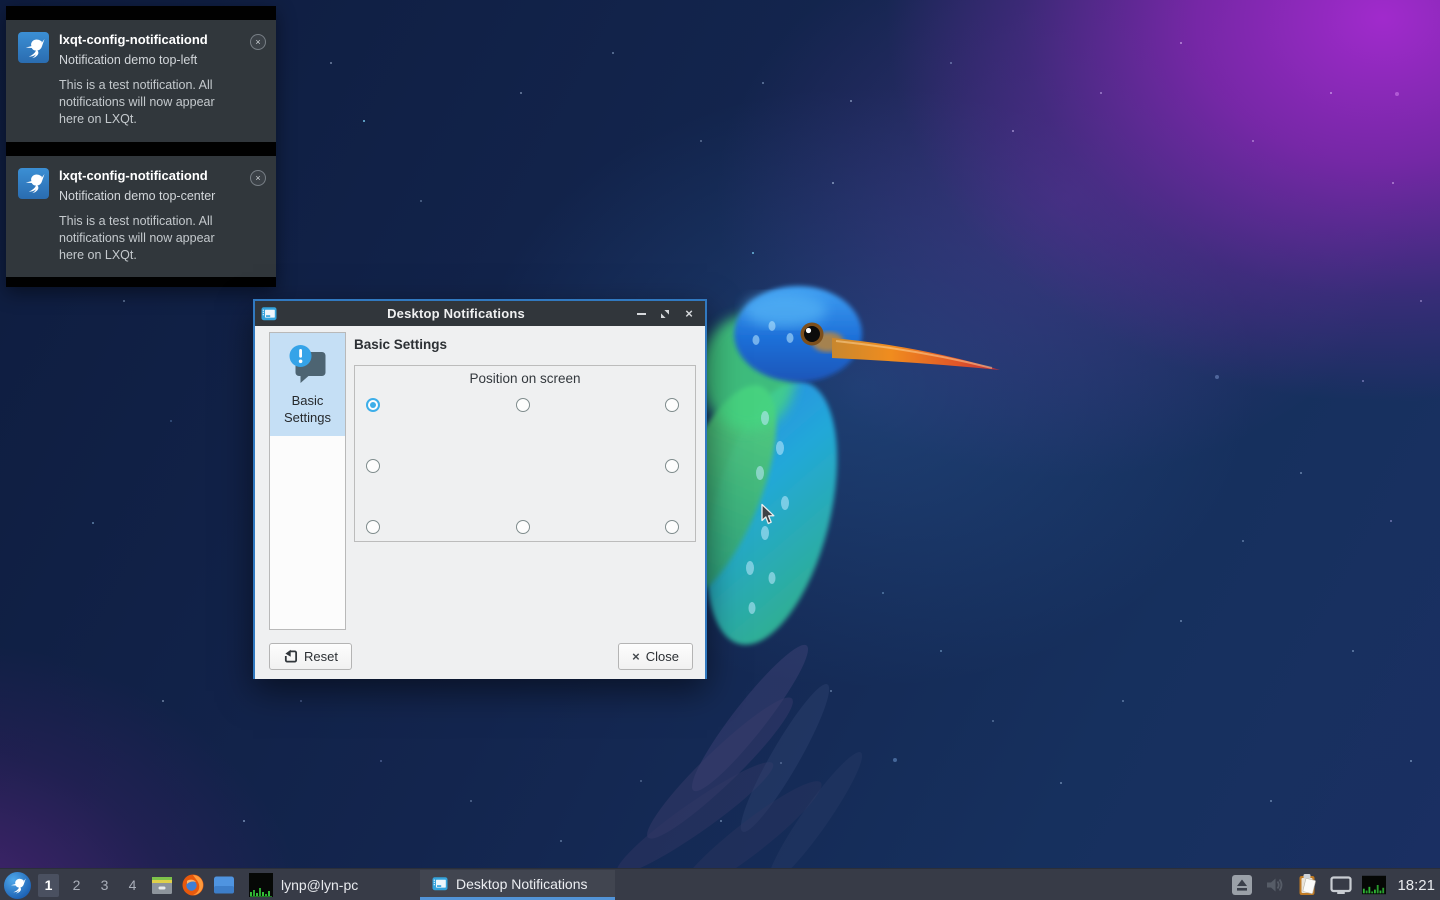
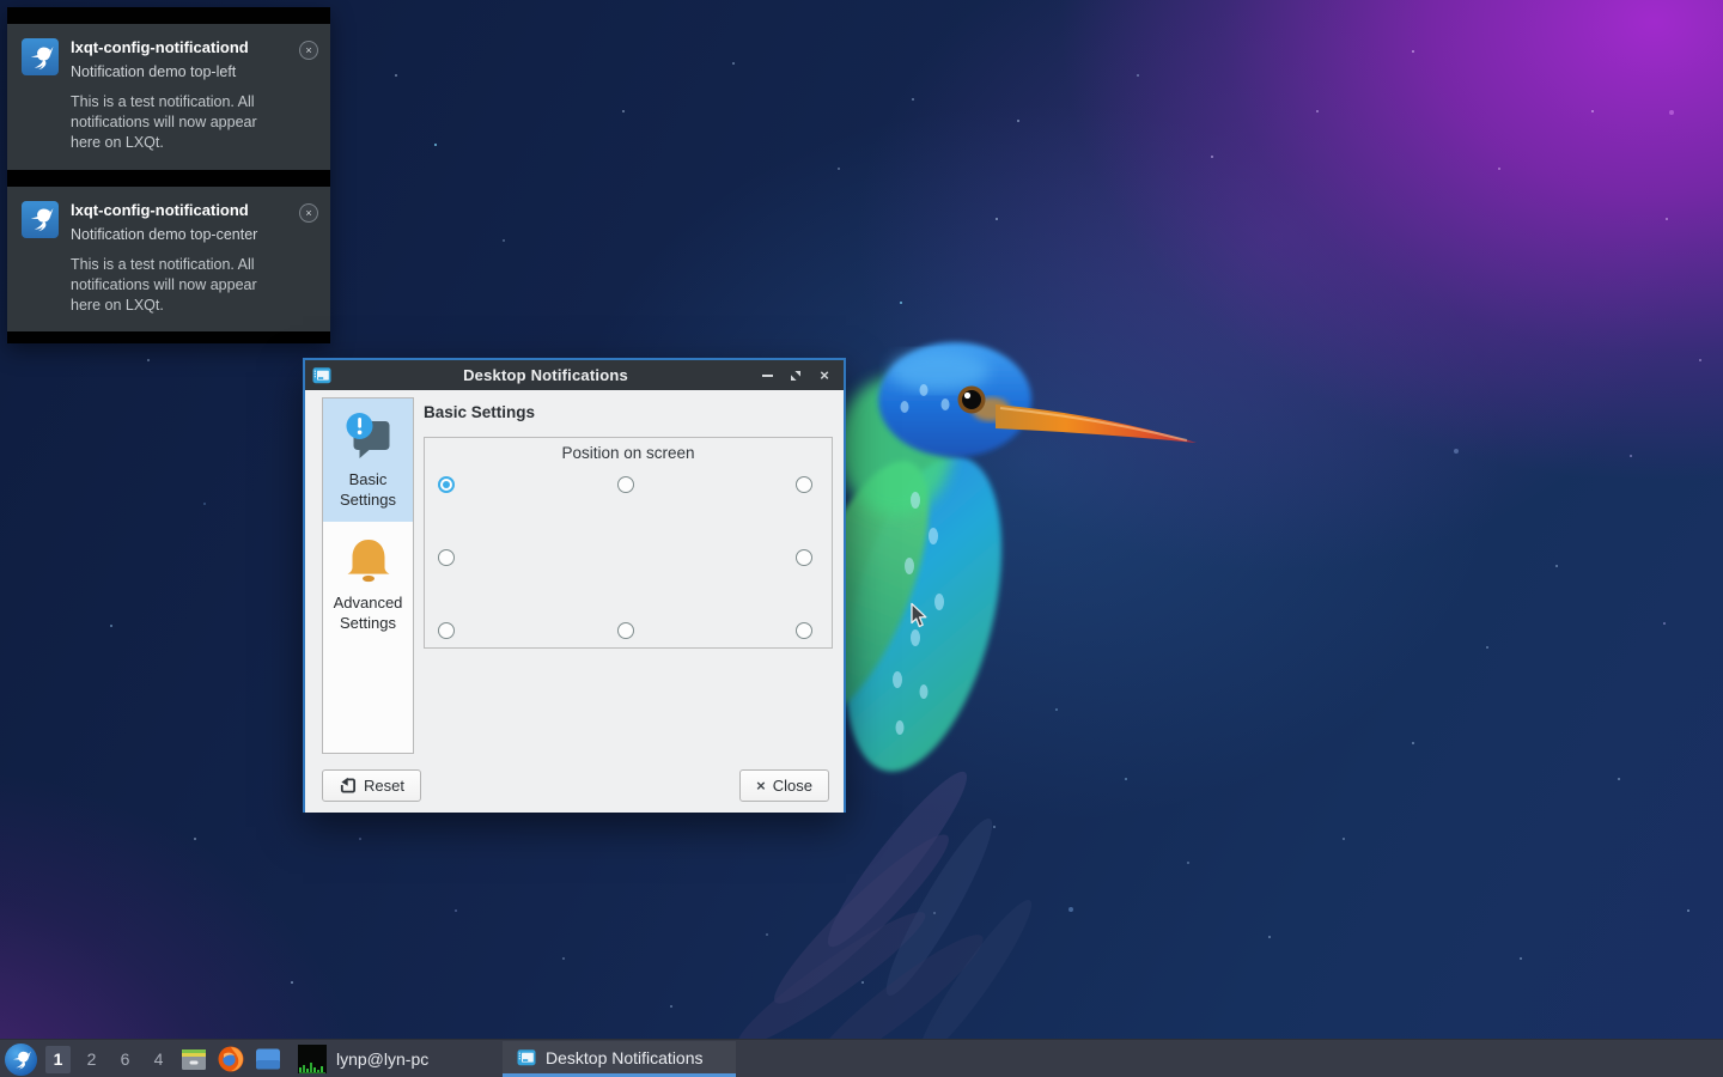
  lxqt-config-notificationd
  Notification demo top-left
  This is a test notification. All notifications will now appear here on LXQt.
  ×
  lxqt-config-notificationd
  Notification demo top-center
  This is a test notification. All notifications will now appear here on LXQt.
  ×
  Desktop Notifications
  ×
  Basic Settings
+ Advanced Settings
  Basic Settings
  Position on screen
  Reset
  ×
  Close
  1
  2
- 3
+ 6
  4
  lynp@lyn-pc
  Desktop Notifications
- 18:21
